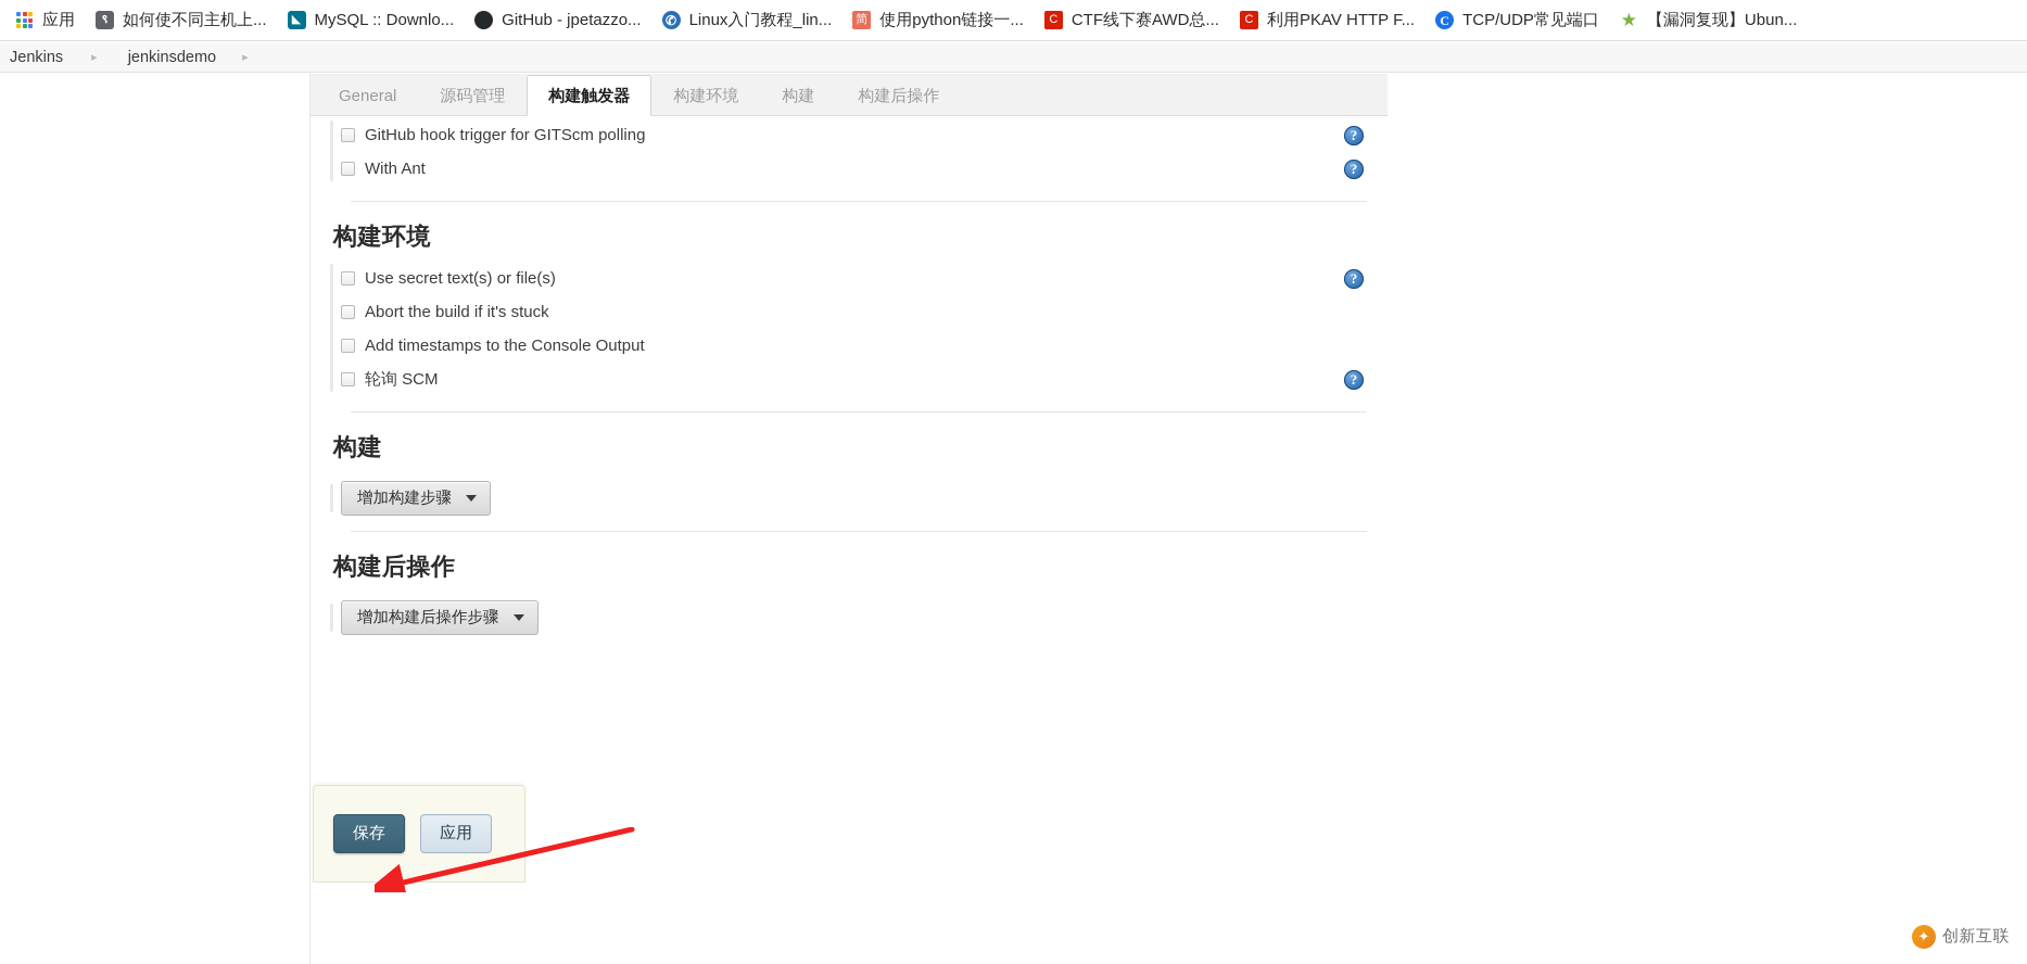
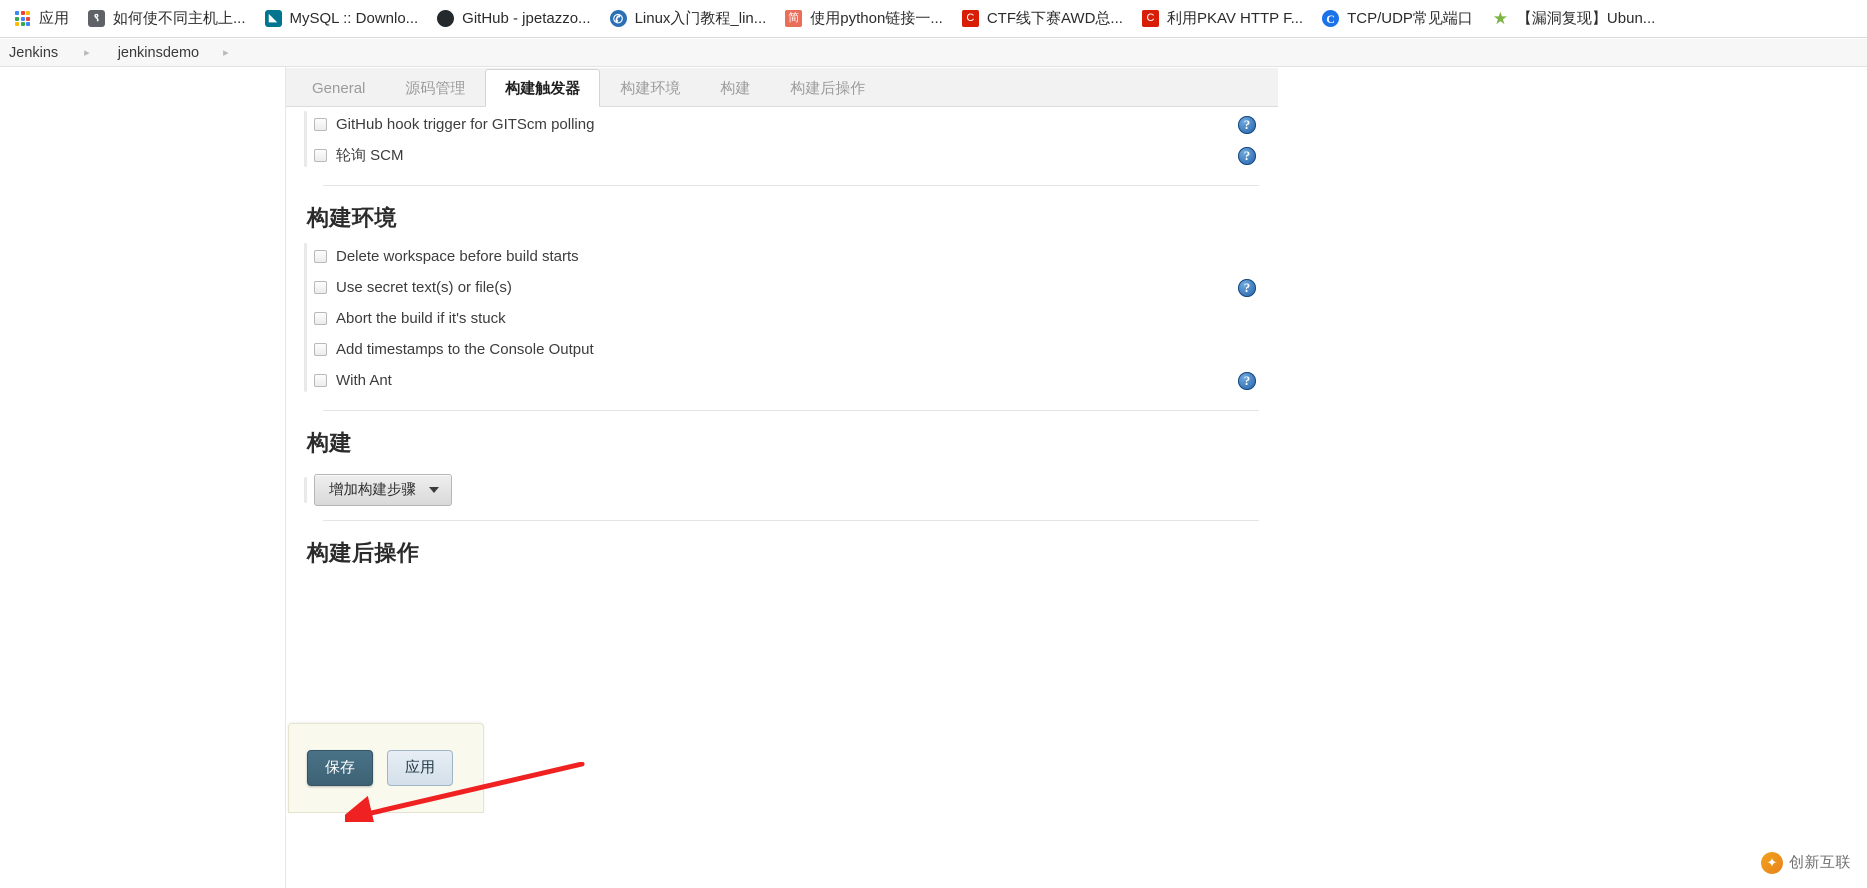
  应用
  ९
  如何使不同主机上...
  ◣
  MySQL :: Downlo...
  GitHub - jpetazzo...
  ✆
  Linux入门教程_lin...
  简
  使用python链接一...
  C
  CTF线下赛AWD总...
  C
  利用PKAV HTTP F...
  C
  TCP/UDP常见端口
  ★
  【漏洞复现】Ubun...
  Jenkins
  ▸
  jenkinsdemo
  ▸
  General
  源码管理
  构建触发器
  构建环境
  构建
  构建后操作
  GitHub hook trigger for GITScm polling
  ?
- With Ant
+ 轮询 SCM
  ?
  构建环境
+ Delete workspace before build starts
  Use secret text(s) or file(s)
  ?
  Abort the build if it's stuck
  Add timestamps to the Console Output
- 轮询 SCM
+ With Ant
  ?
  构建
  增加构建步骤
  构建后操作
- 增加构建后操作步骤
  保存
  应用
  ✦
  创新互联
